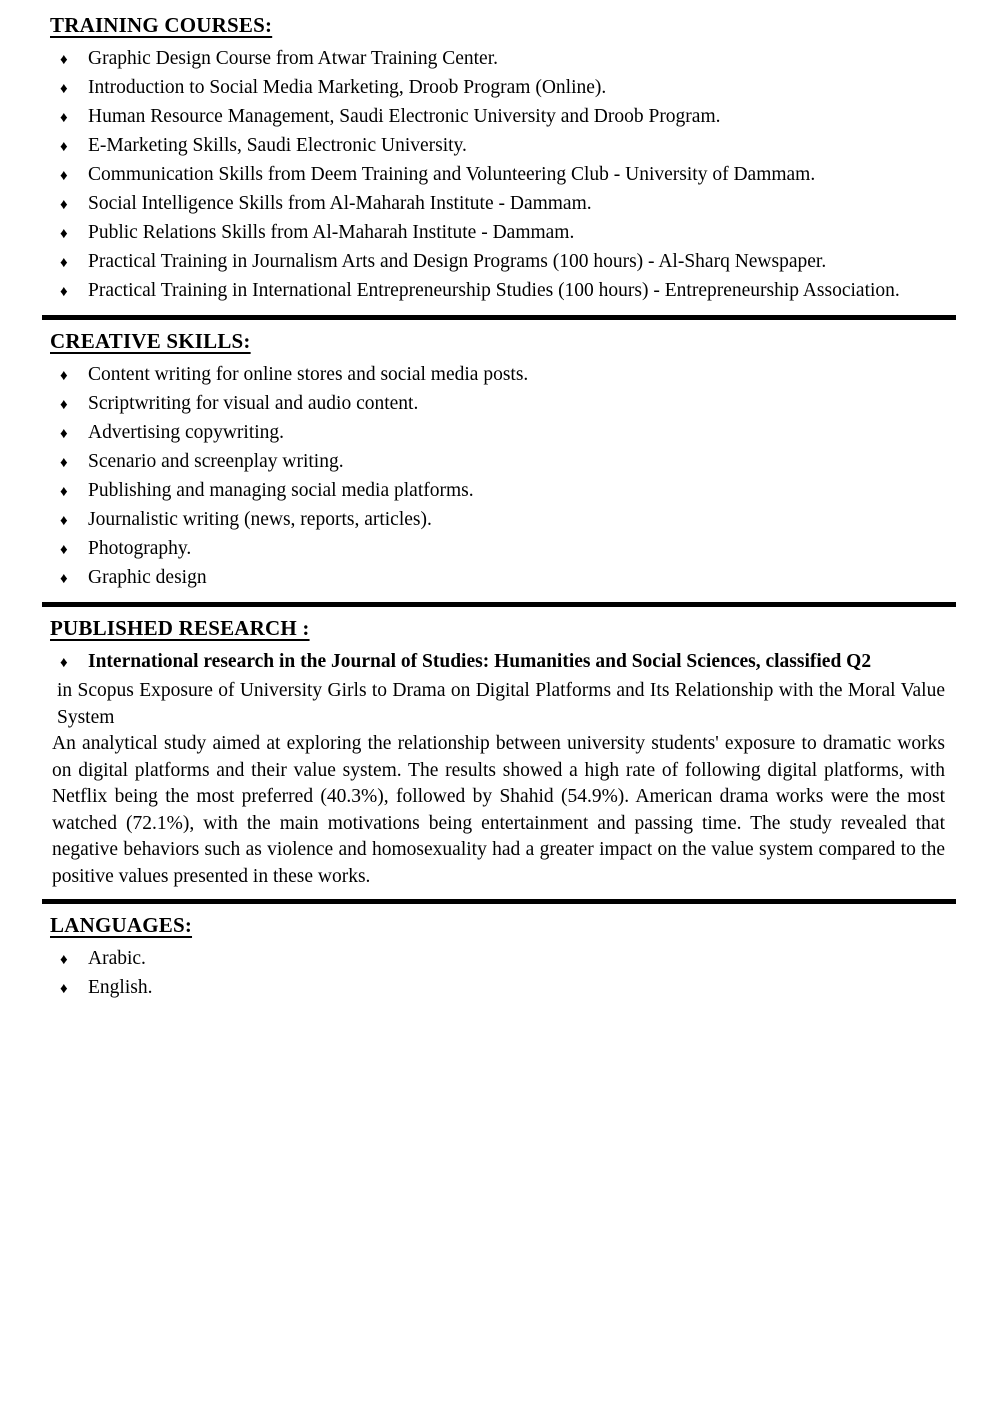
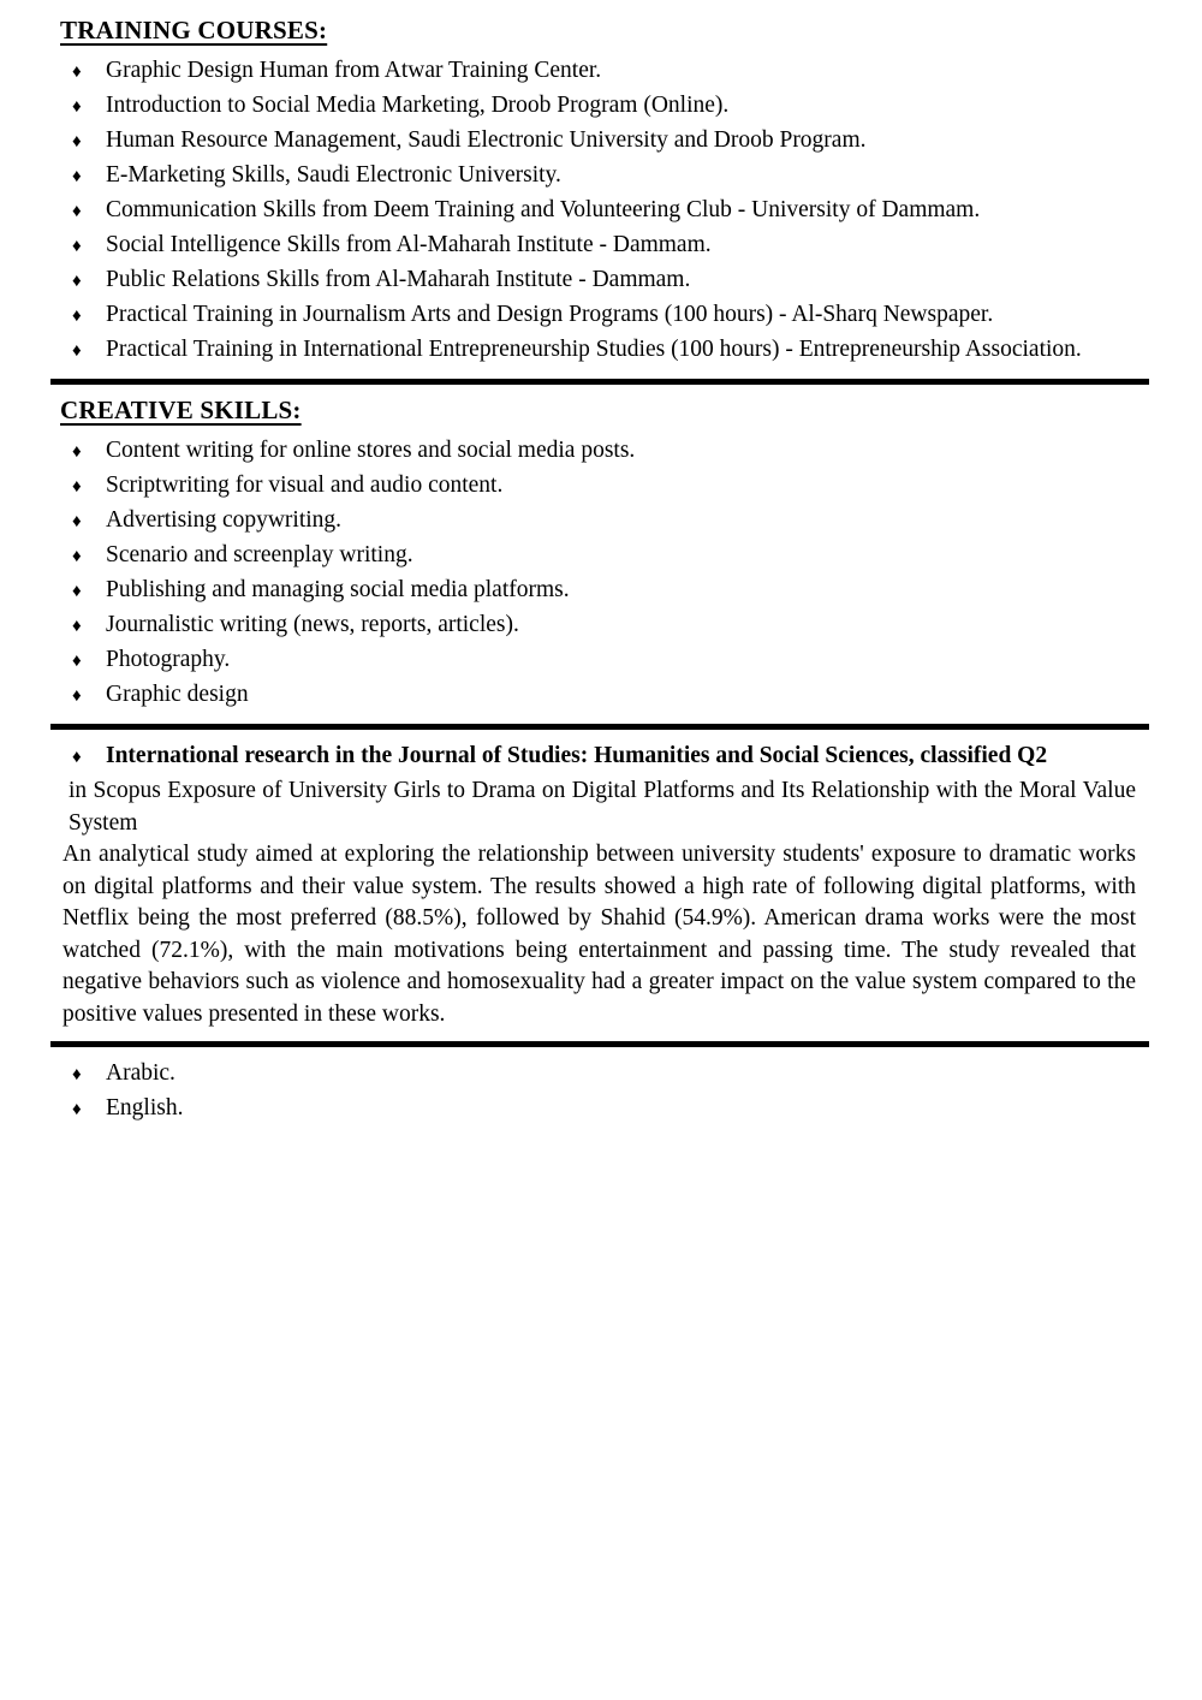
  TRAINING COURSES:
  ♦
- Graphic Design Course from Atwar Training Center.
+ Graphic Design Human from Atwar Training Center.
  ♦
  Introduction to Social Media Marketing, Droob Program (Online).
  ♦
  Human Resource Management, Saudi Electronic University and Droob Program.
  ♦
  E-Marketing Skills, Saudi Electronic University.
  ♦
  Communication Skills from Deem Training and Volunteering Club - University of Dammam.
  ♦
  Social Intelligence Skills from Al-Maharah Institute - Dammam.
  ♦
  Public Relations Skills from Al-Maharah Institute - Dammam.
  ♦
  Practical Training in Journalism Arts and Design Programs (100 hours) - Al-Sharq Newspaper.
  ♦
  Practical Training in International Entrepreneurship Studies (100 hours) - Entrepreneurship Association.
  CREATIVE SKILLS:
  ♦
  Content writing for online stores and social media posts.
  ♦
  Scriptwriting for visual and audio content.
  ♦
  Advertising copywriting.
  ♦
  Scenario and screenplay writing.
  ♦
  Publishing and managing social media platforms.
  ♦
  Journalistic writing (news, reports, articles).
  ♦
  Photography.
  ♦
  Graphic design
- PUBLISHED RESEARCH :
  ♦
  International research in the Journal of Studies: Humanities and Social Sciences, classified Q2
  in Scopus Exposure of University Girls to Drama on Digital Platforms and Its Relationship with the Moral Value System
- An analytical study aimed at exploring the relationship between university students' exposure to dramatic works on digital platforms and their value system. The results showed a high rate of following digital platforms, with Netflix being the most preferred (40.3%), followed by Shahid (54.9%). American drama works were the most watched (72.1%), with the main motivations being entertainment and passing time. The study revealed that negative behaviors such as violence and homosexuality had a greater impact on the value system compared to the positive values presented in these works.
+ An analytical study aimed at exploring the relationship between university students' exposure to dramatic works on digital platforms and their value system. The results showed a high rate of following digital platforms, with Netflix being the most preferred (88.5%), followed by Shahid (54.9%). American drama works were the most watched (72.1%), with the main motivations being entertainment and passing time. The study revealed that negative behaviors such as violence and homosexuality had a greater impact on the value system compared to the positive values presented in these works.
- LANGUAGES:
  ♦
  Arabic.
  ♦
  English.
